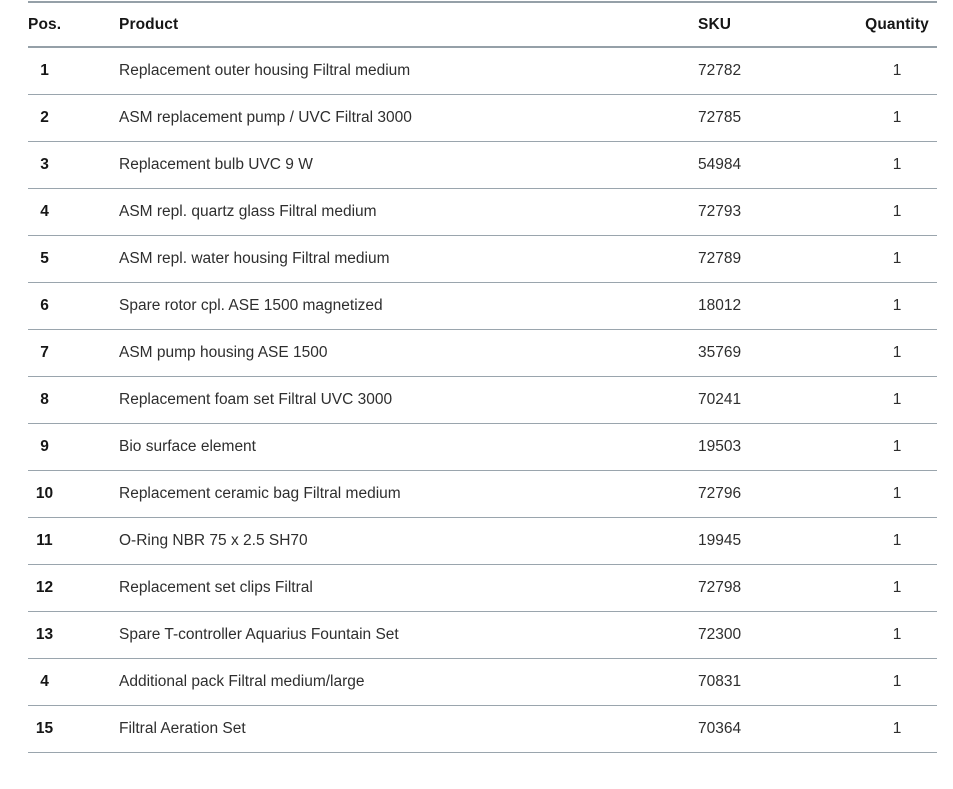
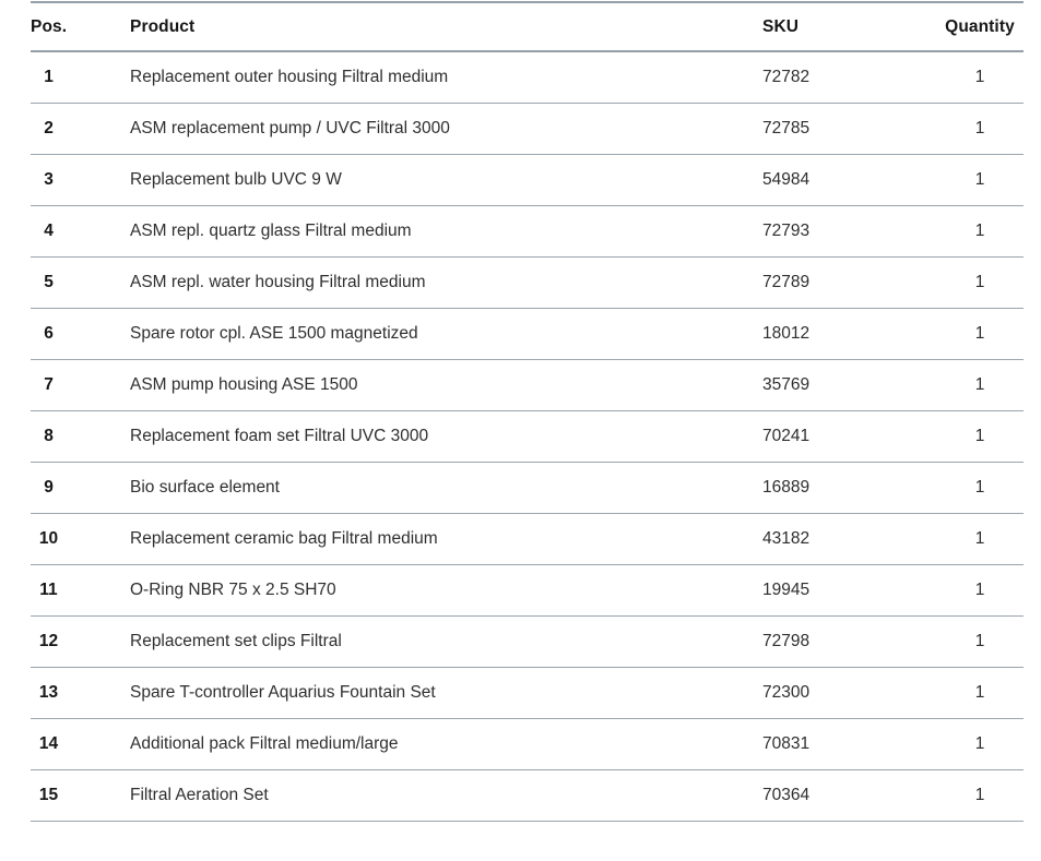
  Pos.	Product	SKU	Quantity
  1	Replacement outer housing Filtral medium	72782	1
  2	ASM replacement pump / UVC Filtral 3000	72785	1
  3	Replacement bulb UVC 9 W	54984	1
  4	ASM repl. quartz glass Filtral medium	72793	1
  5	ASM repl. water housing Filtral medium	72789	1
  6	Spare rotor cpl. ASE 1500 magnetized	18012	1
  7	ASM pump housing ASE 1500	35769	1
  8	Replacement foam set Filtral UVC 3000	70241	1
- 9	Bio surface element	19503	1
+ 9	Bio surface element	16889	1
- 10	Replacement ceramic bag Filtral medium	72796	1
+ 10	Replacement ceramic bag Filtral medium	43182	1
  11	O-Ring NBR 75 x 2.5 SH70	19945	1
  12	Replacement set clips Filtral	72798	1
  13	Spare T-controller Aquarius Fountain Set	72300	1
- 4	Additional pack Filtral medium/large	70831	1
+ 14	Additional pack Filtral medium/large	70831	1
  15	Filtral Aeration Set	70364	1
